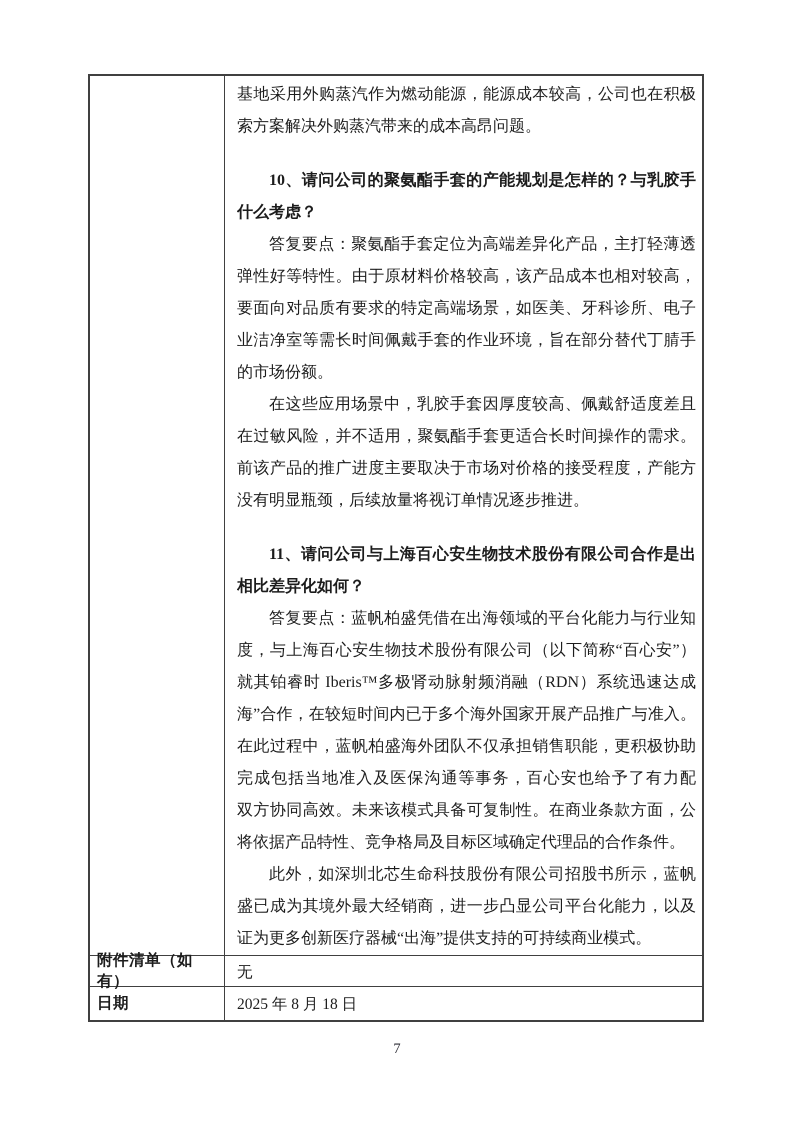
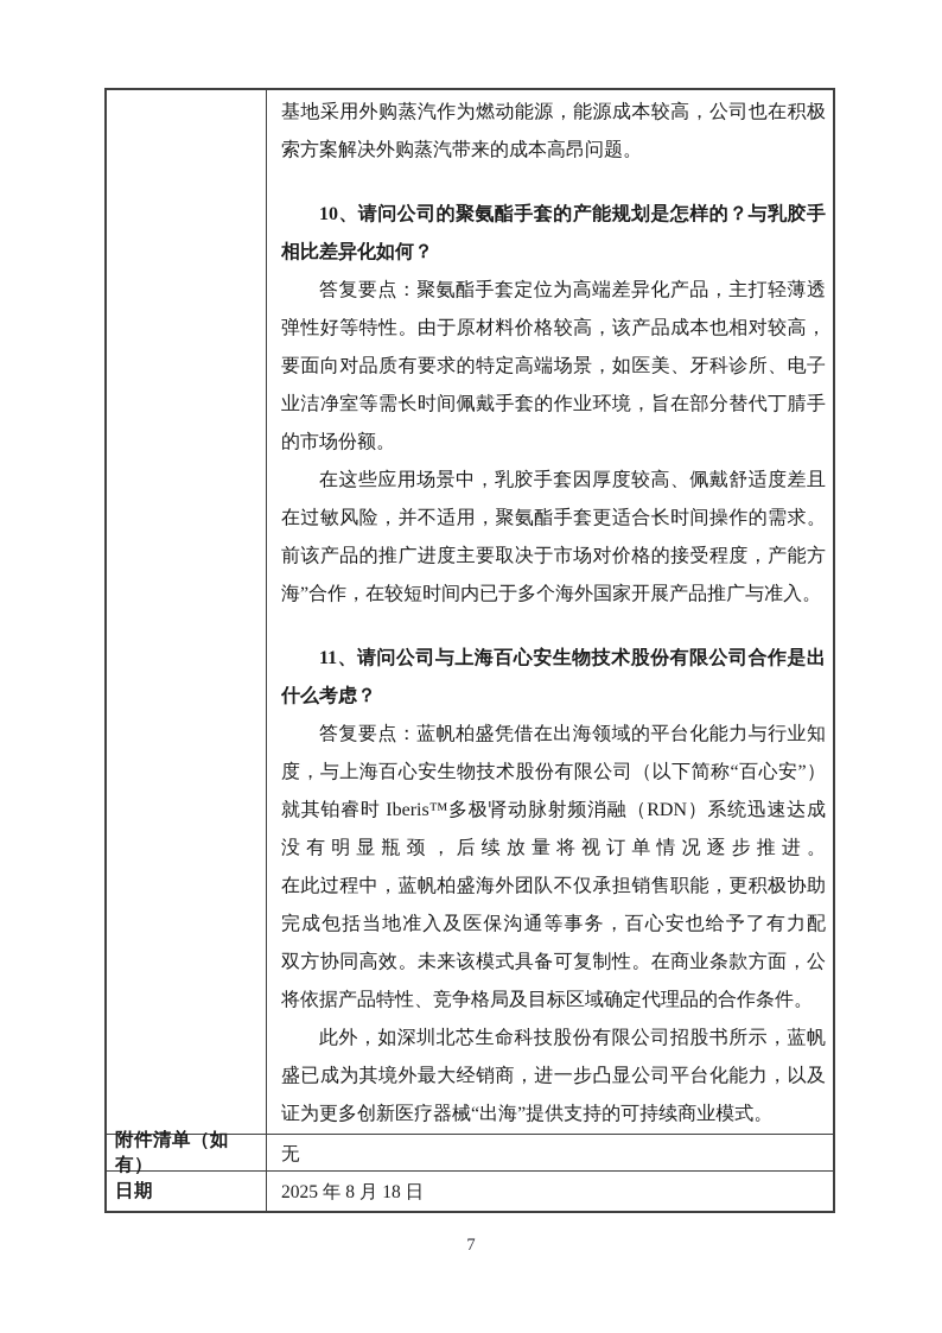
  基地采用外购蒸汽作为燃动能源，能源成本较高，公司也在积极
  索方案解决外购蒸汽带来的成本高昂问题。
  10、请问公司的聚氨酯手套的产能规划是怎样的？与乳胶手
- 什么考虑？
+ 相比差异化如何？
  答复要点：聚氨酯手套定位为高端差异化产品，主打轻薄透
  弹性好等特性。由于原材料价格较高，该产品成本也相对较高，
  要面向对品质有要求的特定高端场景，如医美、牙科诊所、电子
  业洁净室等需长时间佩戴手套的作业环境，旨在部分替代丁腈手
  的市场份额。
  在这些应用场景中，乳胶手套因厚度较高、佩戴舒适度差且
  在过敏风险，并不适用，聚氨酯手套更适合长时间操作的需求。
  前该产品的推广进度主要取决于市场对价格的接受程度，产能方
- 没有明显瓶颈，后续放量将视订单情况逐步推进。
+ 海”合作，在较短时间内已于多个海外国家开展产品推广与准入。
  11、请问公司与上海百心安生物技术股份有限公司合作是出
- 相比差异化如何？
+ 什么考虑？
  答复要点：蓝帆柏盛凭借在出海领域的平台化能力与行业知
  度，与上海百心安生物技术股份有限公司（以下简称“百心安”）
  就其铂睿时 Iberis™多极肾动脉射频消融（RDN）系统迅速达成
- 海”合作，在较短时间内已于多个海外国家开展产品推广与准入。
+ 没有明显瓶颈，后续放量将视订单情况逐步推进。
  在此过程中，蓝帆柏盛海外团队不仅承担销售职能，更积极协助
  完成包括当地准入及医保沟通等事务，百心安也给予了有力配
  双方协同高效。未来该模式具备可复制性。在商业条款方面，公
  将依据产品特性、竞争格局及目标区域确定代理品的合作条件。
  此外，如深圳北芯生命科技股份有限公司招股书所示，蓝帆
  盛已成为其境外最大经销商，进一步凸显公司平台化能力，以及
  证为更多创新医疗器械“出海”提供支持的可持续商业模式。
  附件清单（如有）
  无
  日期
  2025 年 8 月 18 日
  7
